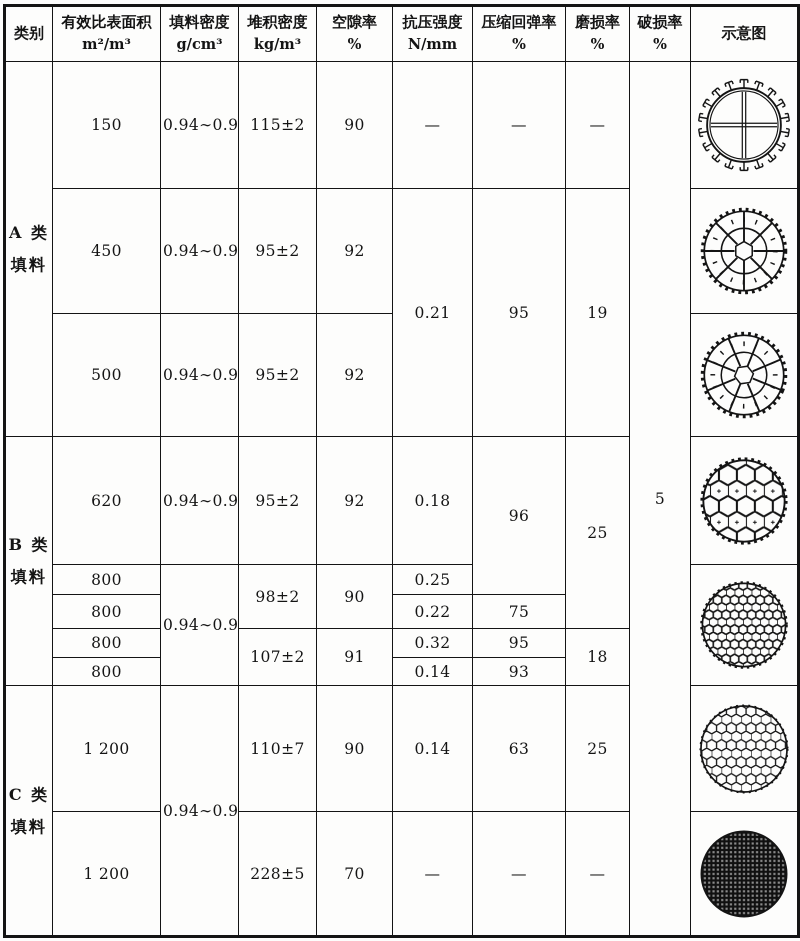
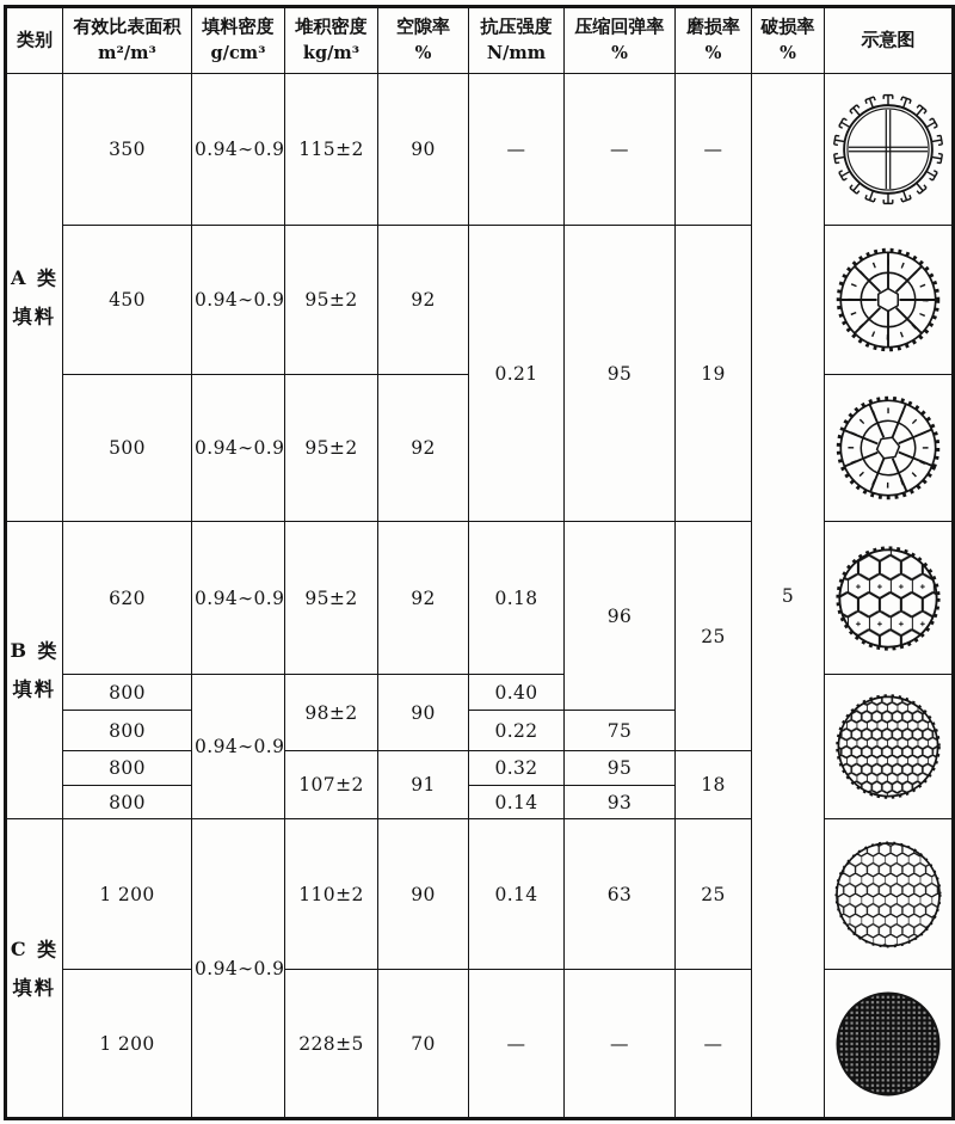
  类别	有效比表面积m²/m³	填料密度g/cm³	堆积密度kg/m³	空隙率%	抗压强度N/mm	压缩回弹率%	磨损率%	破损率%	示意图
- A 类填料	150	0.94∼0.9	115±2	90	—	—	—	5
+ A 类填料	350	0.94∼0.9	115±2	90	—	—	—	5
  450	0.94∼0.9	95±2	92	0.21	95	19
  500	0.94∼0.9	95±2	92
  B 类填料	620	0.94∼0.9	95±2	92	0.18	96	25
- 800	0.94∼0.9	98±2	90	0.25
+ 800	0.94∼0.9	98±2	90	0.40
  800	0.22	75
  800	107±2	91	0.32	95	18
  800	0.14	93
- C 类填料	1 200	0.94∼0.9	110±7	90	0.14	63	25
+ C 类填料	1 200	0.94∼0.9	110±2	90	0.14	63	25
  1 200	228±5	70	—	—	—
